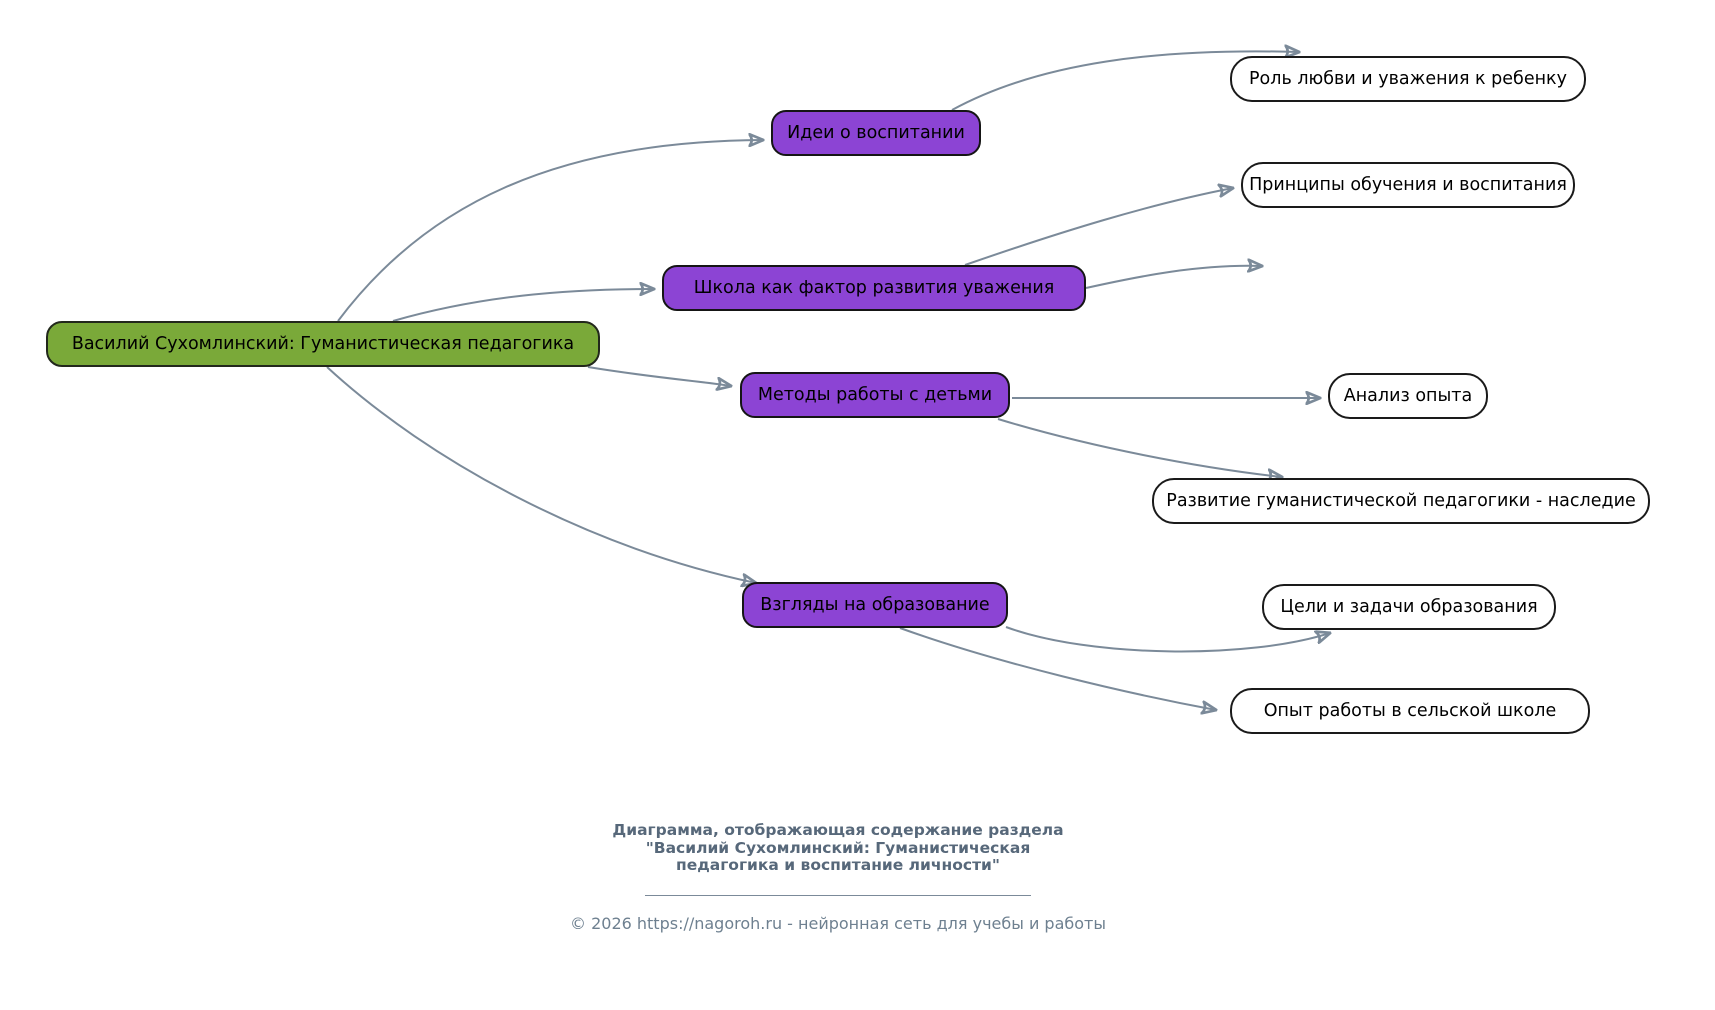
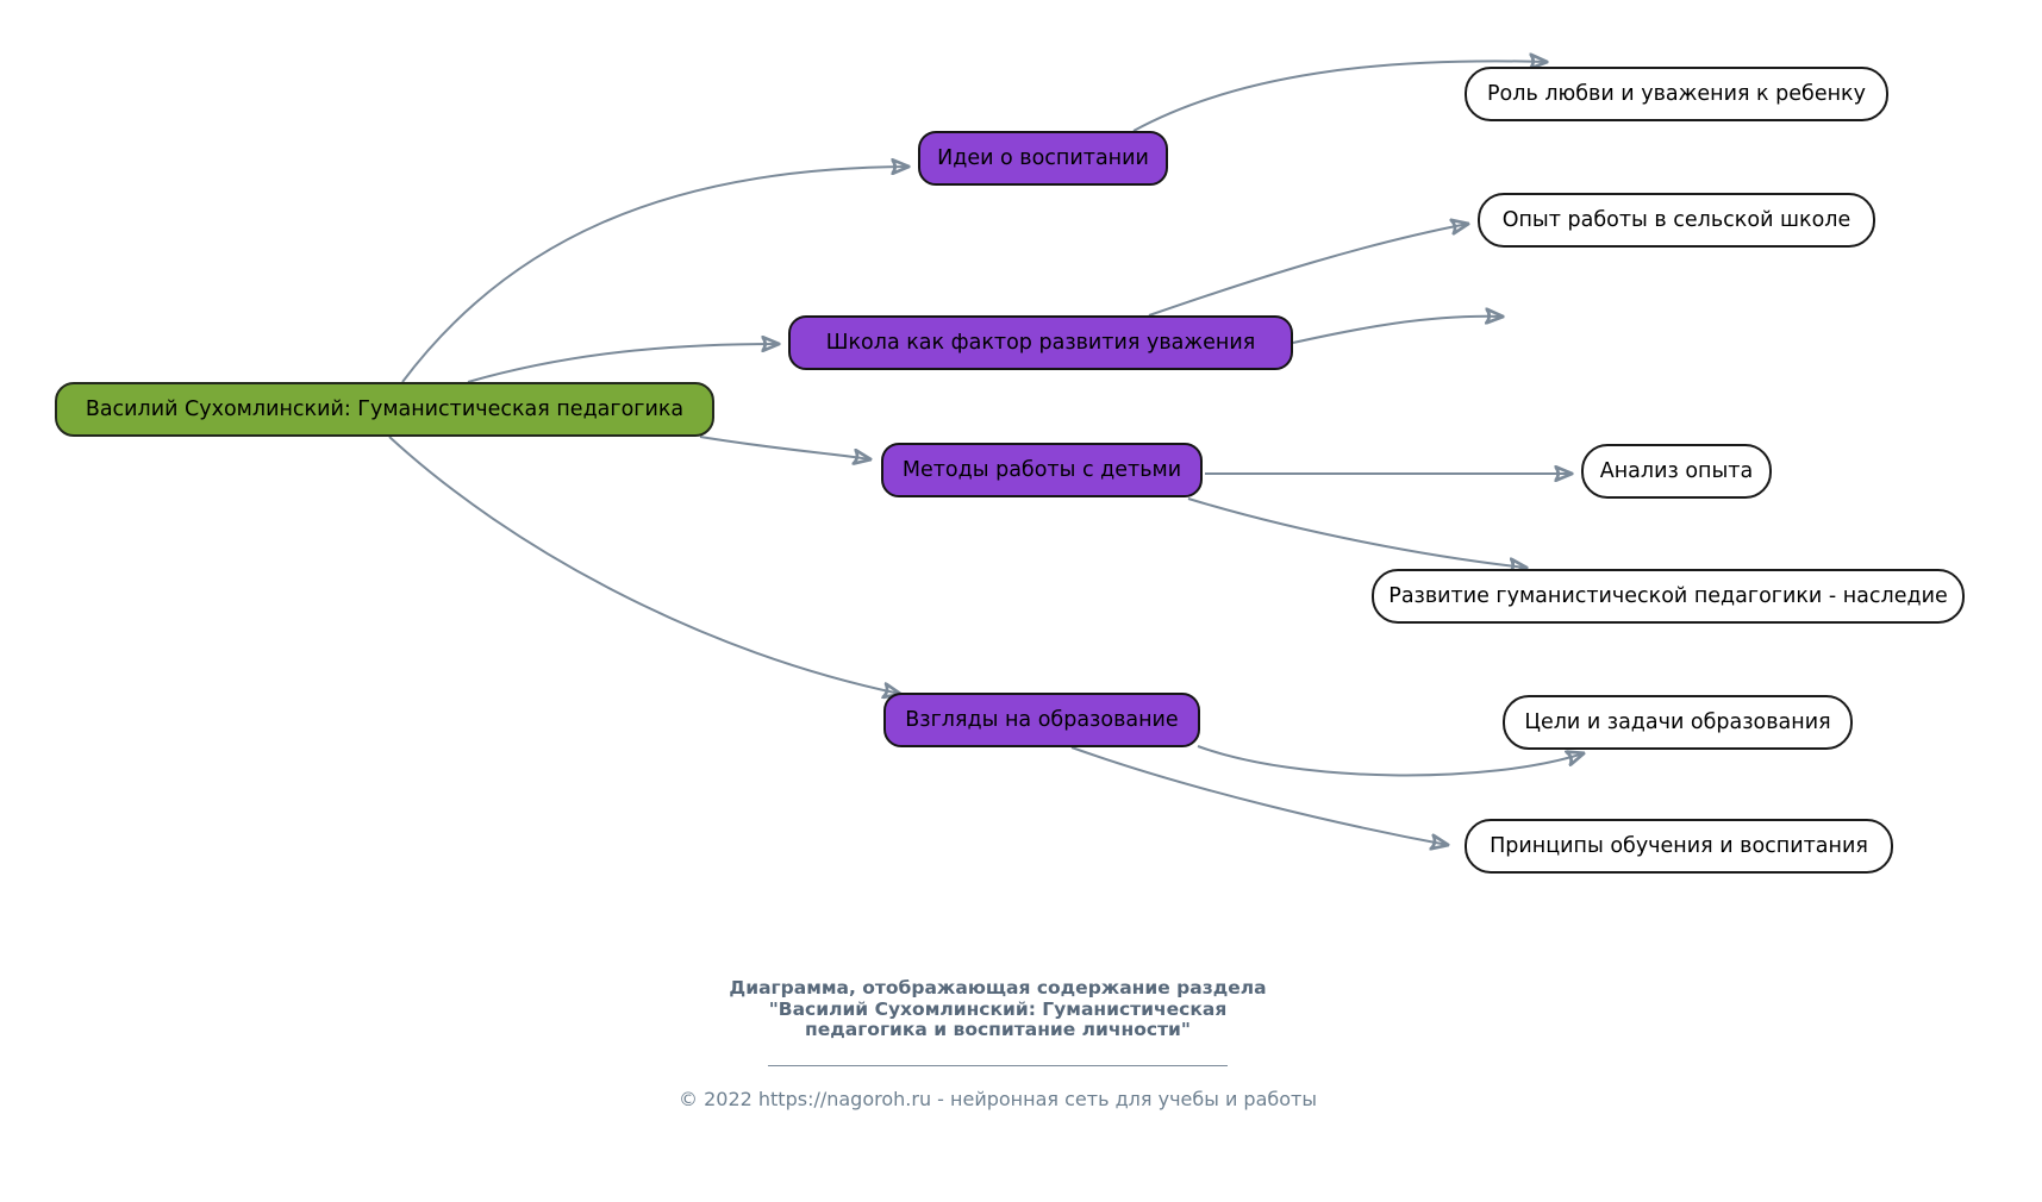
  Василий Сухомлинский: Гуманистическая педагогика
  Идеи о воспитании
  Школа как фактор развития уважения
  Методы работы с детьми
  Взгляды на образование
  Роль любви и уважения к ребенку
- Принципы обучения и воспитания
+ Опыт работы в сельской школе
  Анализ опыта
  Развитие гуманистической педагогики - наследие
  Цели и задачи образования
- Опыт работы в сельской школе
+ Принципы обучения и воспитания
  Диаграмма, отображающая содержание раздела
  "Василий Сухомлинский: Гуманистическая
  педагогика и воспитание личности"
- © 2026 https://nagoroh.ru - нейронная сеть для учебы и работы
+ © 2022 https://nagoroh.ru - нейронная сеть для учебы и работы
